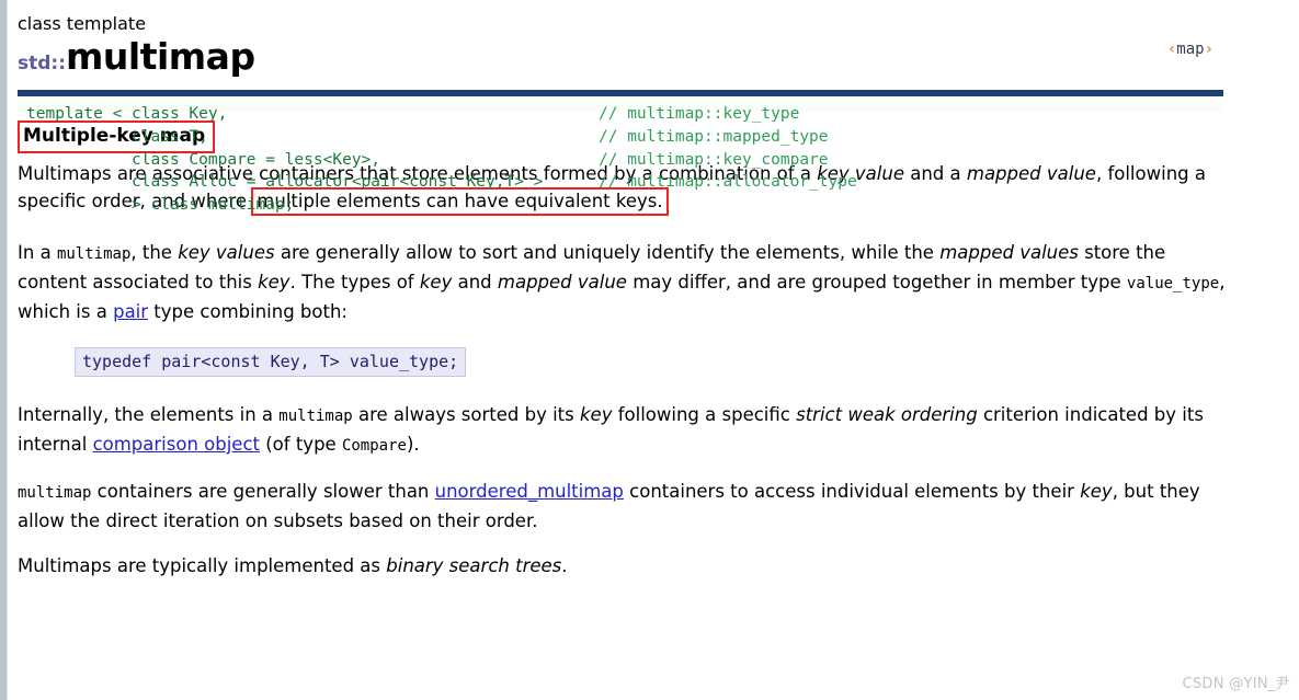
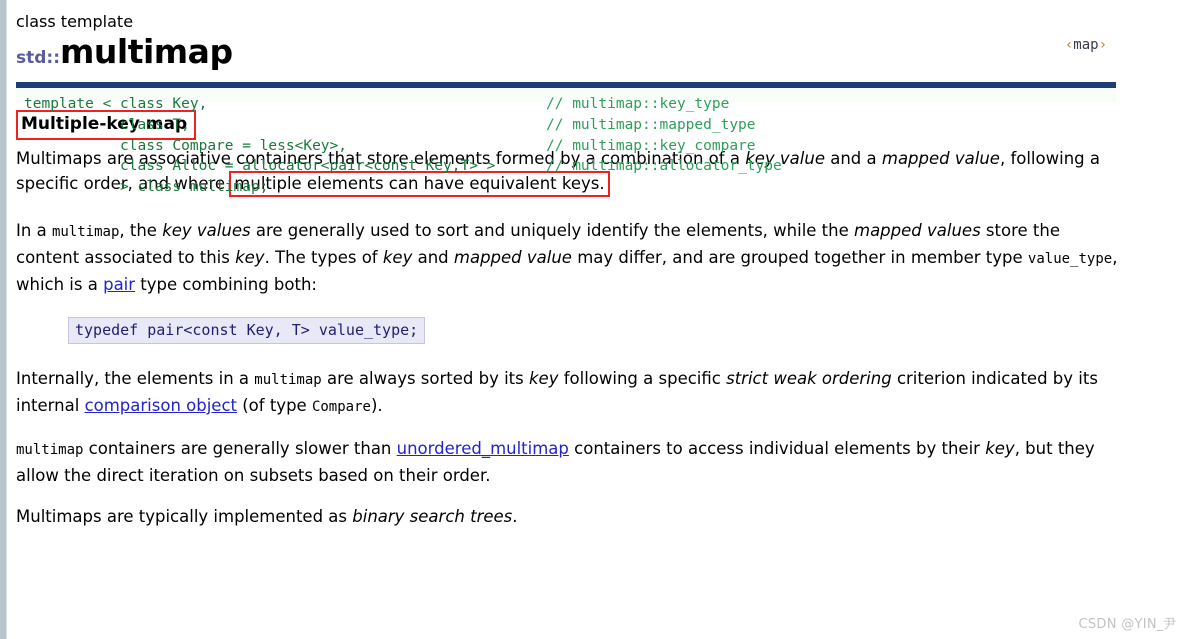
  class template
  std::multimap
  ‹map›
  template < class Key,
  class T,
  class Compare = less<Key>,
  class Alloc = allocator<pair<const Key,T> >
  > class multimap;
  // multimap::key_type
  // multimap::mapped_type
  // multimap::key_compare
  // multimap::allocator_type
  Multiple-key map
  Multimaps are associative containers that store elements formed by a combination of a key value and a mapped value, following a specific order, and where multiple elements can have equivalent keys.
- In a multimap, the key values are generally allow to sort and uniquely identify the elements, while the mapped values store the content associated to this key. The types of key and mapped value may differ, and are grouped together in member type value_type, which is a pair type combining both:
+ In a multimap, the key values are generally used to sort and uniquely identify the elements, while the mapped values store the content associated to this key. The types of key and mapped value may differ, and are grouped together in member type value_type, which is a pair type combining both:
  typedef pair<const Key, T> value_type;
  Internally, the elements in a multimap are always sorted by its key following a specific strict weak ordering criterion indicated by its internal comparison object (of type Compare).
  multimap containers are generally slower than unordered_multimap containers to access individual elements by their key, but they allow the direct iteration on subsets based on their order.
  Multimaps are typically implemented as binary search trees.
  CSDN @YIN_尹
